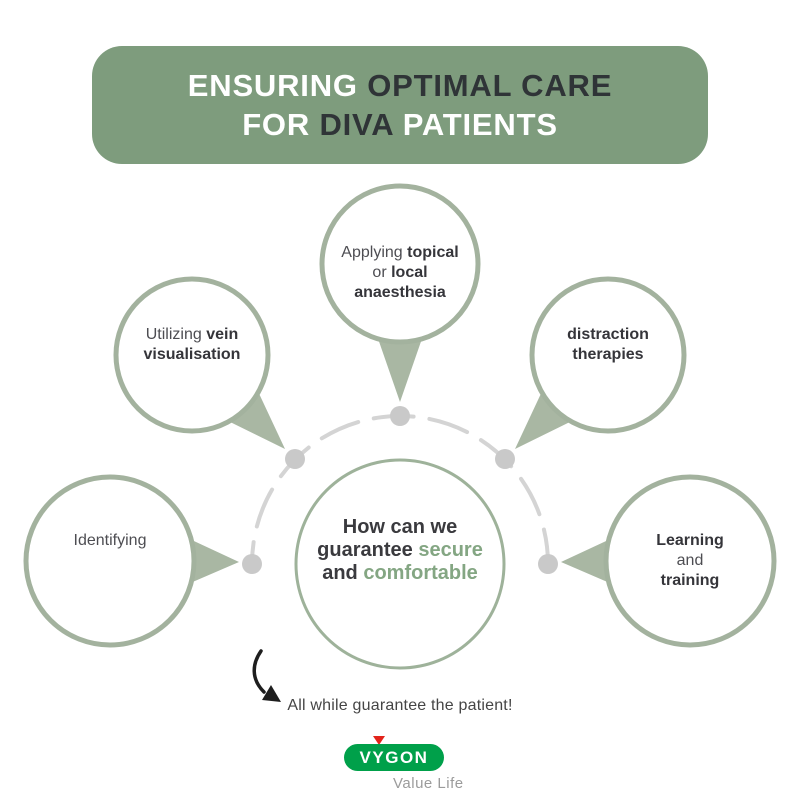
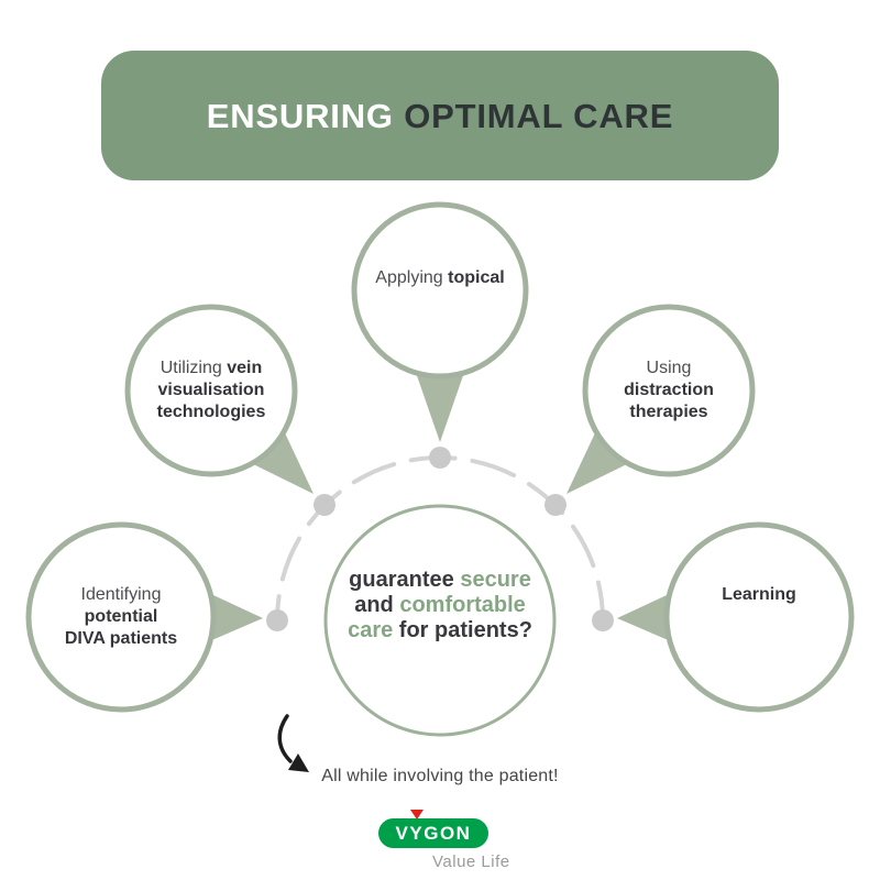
  ENSURING OPTIMAL CARE
- FOR DIVA PATIENTS
  Applying topical
- or local
- anaesthesia
  Utilizing vein
  visualisation
+ technologies
+ Using
  distraction
  therapies
  Identifying
+ potential
+ DIVA patients
  Learning
- and
- training
- How can we
  guarantee secure
  and comfortable
+ care for patients?
- All while guarantee the patient!
+ All while involving the patient!
  VYGON
  Value Life
